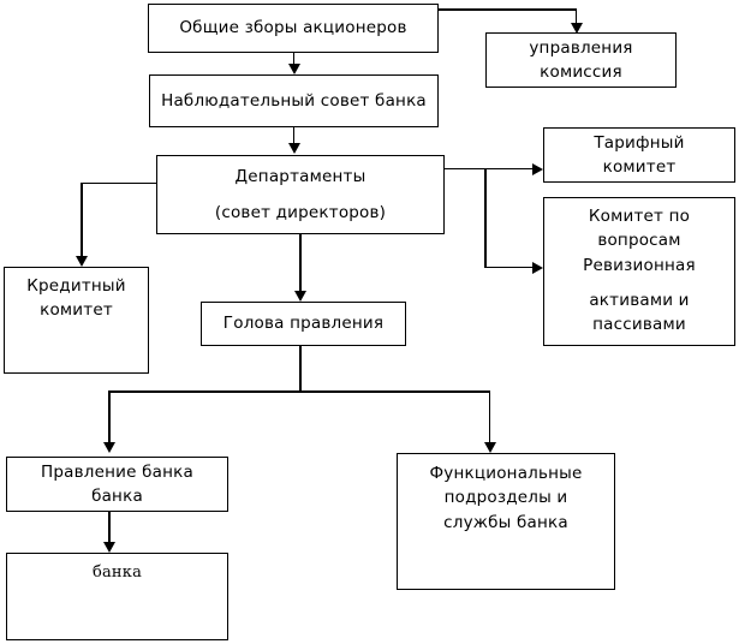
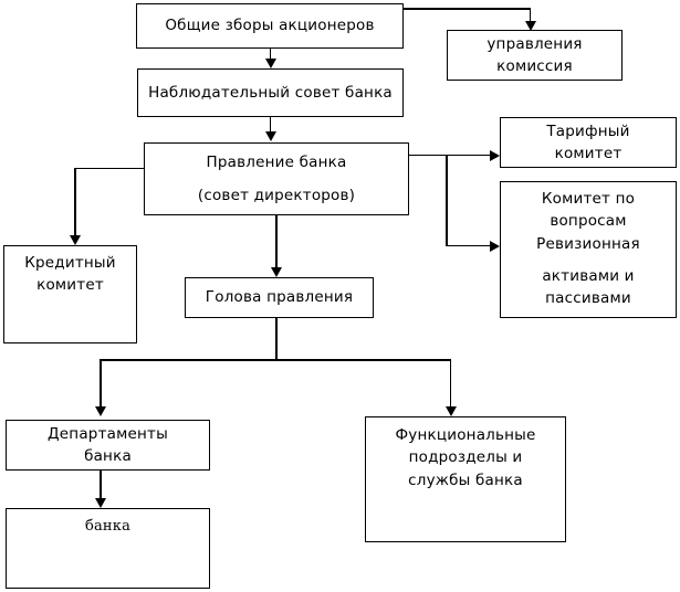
  Общие зборы акционеров
  управления
  комиссия
  Наблюдательный совет банка
- Департаменты
+ Правление банка
  (совет директоров)
  Тарифный
  комитет
  Комитет по
  вопросам
  Ревизионная
  активами и
  пассивами
  Кредитный
  комитет
  Голова правления
- Правление банка
+ Департаменты
  банка
  Функциональные
  подрозделы и
  службы банка
  банка
